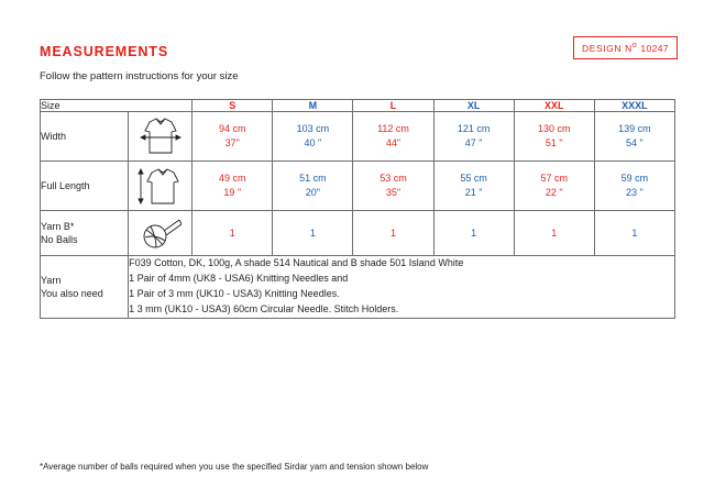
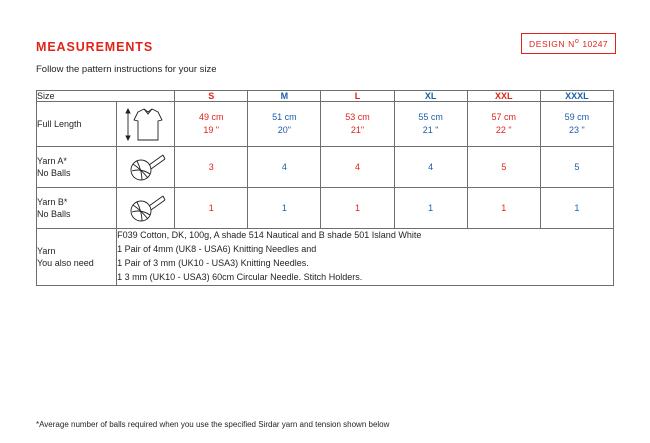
  MEASUREMENTS
  Follow the pattern instructions for your size
  DESIGN No 10247
  Size	S	M	L	XL	XXL	XXXL
- Width		94 cm37"	103 cm40 "	112 cm44"	121 cm47 "	130 cm51 "	139 cm54 "
- Full Length		49 cm19 "	51 cm20"	53 cm35"	55 cm21 "	57 cm22 "	59 cm23 "
+ Full Length		49 cm19 "	51 cm20"	53 cm21"	55 cm21 "	57 cm22 "	59 cm23 "
+ Yarn A* No Balls		3	4	4	4	5	5
  Yarn B* No Balls		1	1	1	1	1	1
  Yarn You also need	F039 Cotton, DK, 100g, A shade 514 Nautical and B shade 501 Island White 1 Pair of 4mm (UK8 - USA6) Knitting Needles and 1 Pair of 3 mm (UK10 - USA3) Knitting Needles. 1 3 mm (UK10 - USA3) 60cm Circular Needle. Stitch Holders.
  *Average number of balls required when you use the specified Sirdar yarn and tension shown below
